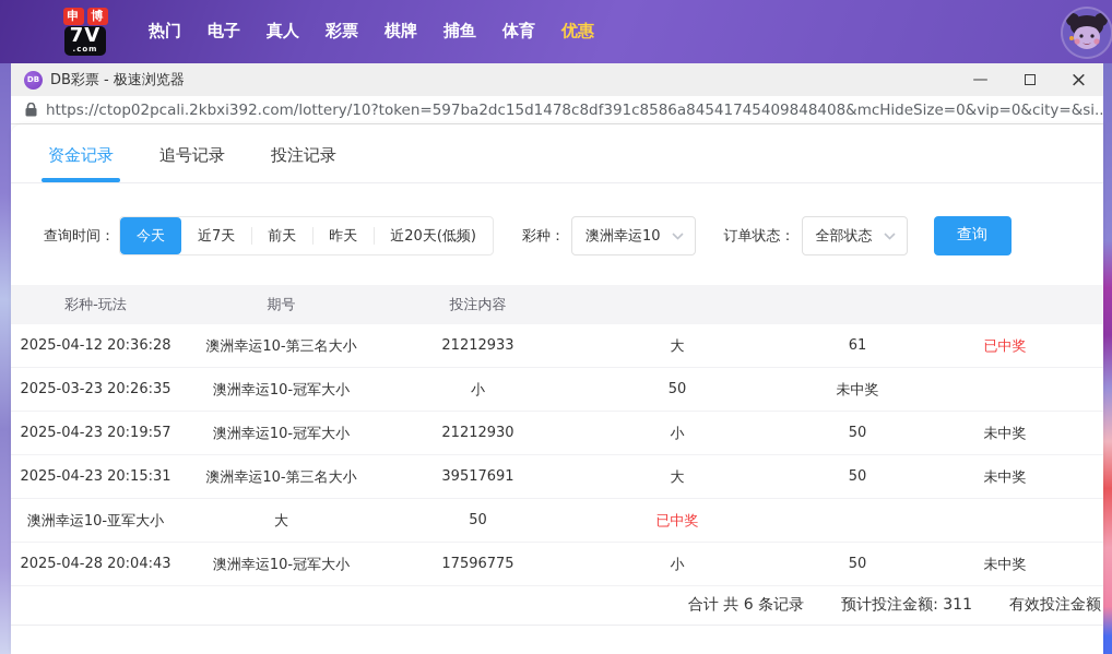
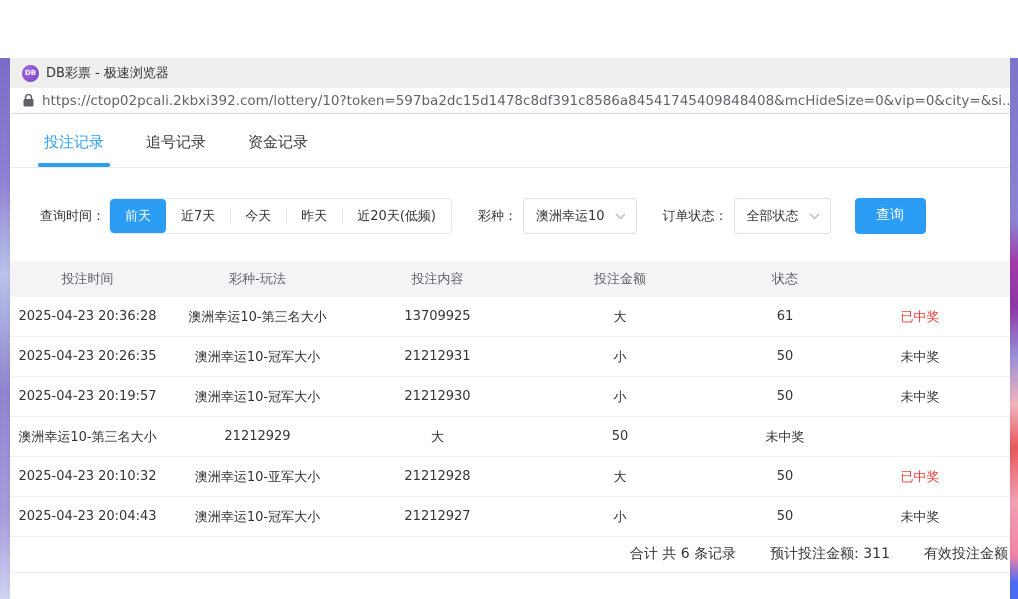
- 申
- 博
- 7V
- .com
- 热门
- 电子
- 真人
- 彩票
- 棋牌
- 捕鱼
- 体育
- 优惠
  DB
  DB彩票 - 极速浏览器
- —
- ×
  https://ctop02pcali.2kbxi392.com/lottery/10?token=597ba2dc15d1478c8df391c8586a84541745409848408&mcHideSize=0&vip=0&city=&si..
- 资金记录
+ 投注记录
  追号记录
- 投注记录
+ 资金记录
  查询时间：
- 今天
+ 前天
  近7天
- 前天
+ 今天
  昨天
  近20天(低频)
  彩种：
  澳洲幸运10
  订单状态：
  全部状态
  查询
+ 投注时间
  彩种-玩法
- 期号
  投注内容
+ 投注金额
+ 状态
- 2025-04-12 20:36:28
+ 2025-04-23 20:36:28
  澳洲幸运10-第三名大小
- 21212933
+ 13709925
  大
  61
  已中奖
- 2025-03-23 20:26:35
+ 2025-04-23 20:26:35
  澳洲幸运10-冠军大小
+ 21212931
  小
  50
  未中奖
  2025-04-23 20:19:57
  澳洲幸运10-冠军大小
  21212930
  小
  50
  未中奖
- 2025-04-23 20:15:31
  澳洲幸运10-第三名大小
- 39517691
+ 21212929
  大
  50
  未中奖
+ 2025-04-23 20:10:32
  澳洲幸运10-亚军大小
+ 21212928
  大
  50
  已中奖
- 2025-04-28 20:04:43
+ 2025-04-23 20:04:43
  澳洲幸运10-冠军大小
- 17596775
+ 21212927
  小
  50
  未中奖
  合计 共 6 条记录
  预计投注金额: 311
  有效投注金额
